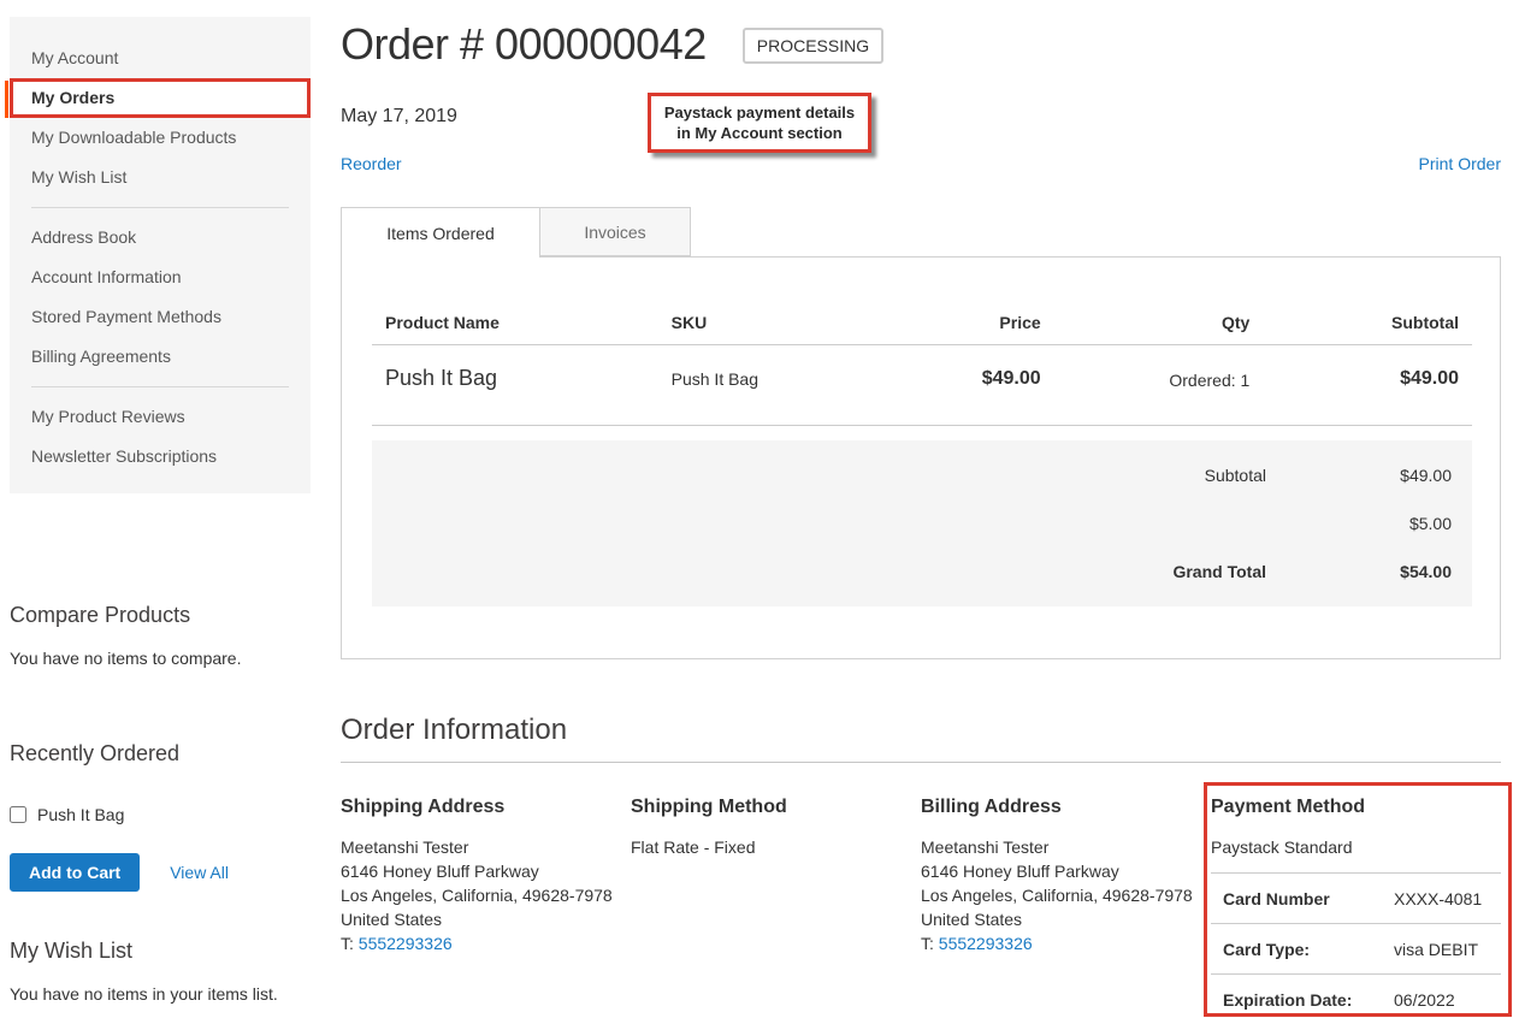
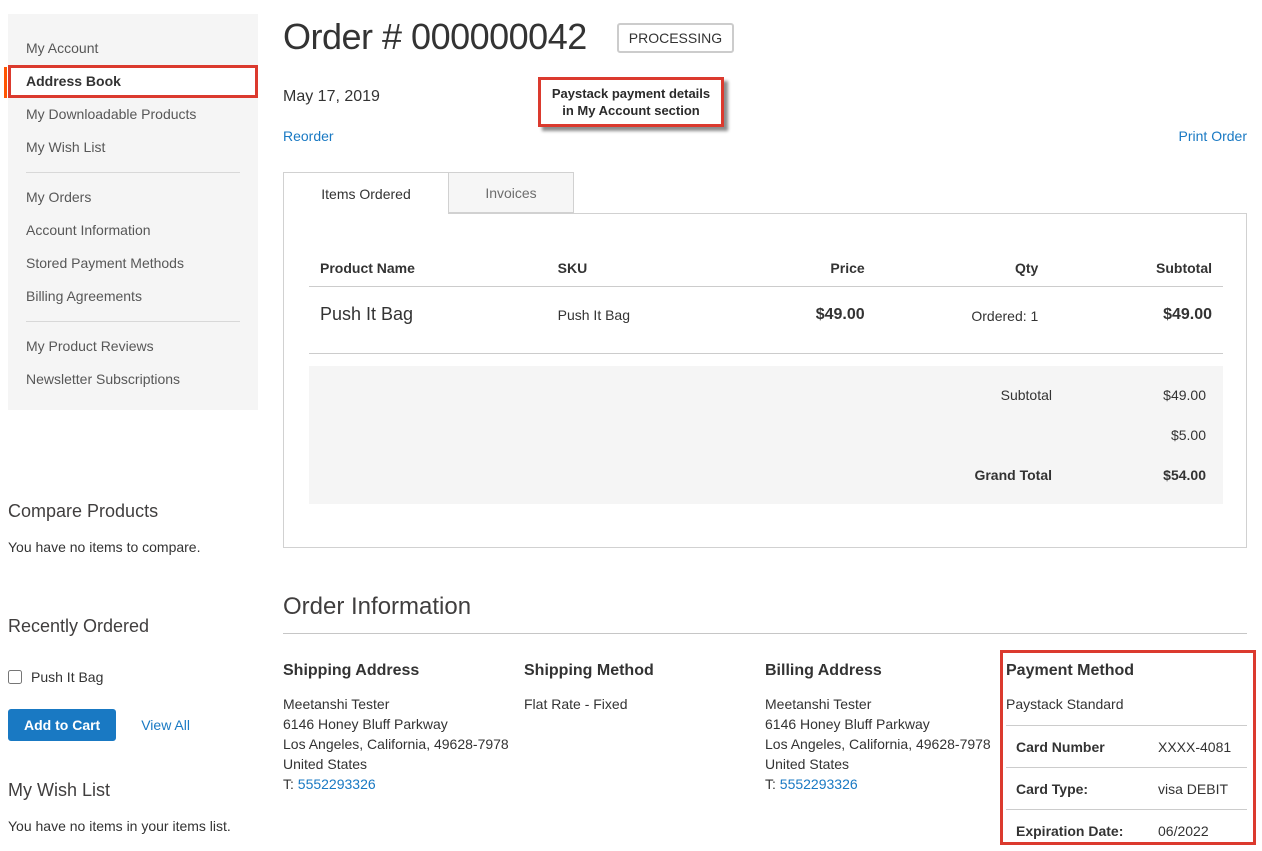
  My Account
- My Orders
+ Address Book
  My Downloadable Products
  My Wish List
- Address Book
+ My Orders
  Account Information
  Stored Payment Methods
  Billing Agreements
  My Product Reviews
  Newsletter Subscriptions
  Compare Products
  You have no items to compare.
  Recently Ordered
  Push It Bag
  Add to Cart
  View All
  My Wish List
  You have no items in your items list.
  Order # 000000042
  PROCESSING
  May 17, 2019
  Paystack payment details
  in My Account section
  Reorder
  Print Order
  Items Ordered
  Invoices
  Product Name	SKU	Price	Qty	Subtotal
  Push It Bag	Push It Bag	$49.00	Ordered: 1	$49.00
  Subtotal
  $49.00
  $5.00
  Grand Total
  $54.00
  Order Information
  Shipping Address
  Meetanshi Tester
  6146 Honey Bluff Parkway
  Los Angeles, California, 49628-7978
  United States
  T: 5552293326
  Shipping Method
  Flat Rate - Fixed
  Billing Address
  Meetanshi Tester
  6146 Honey Bluff Parkway
  Los Angeles, California, 49628-7978
  United States
  T: 5552293326
  Payment Method
  Paystack Standard
  Card Number
  XXXX-4081
  Card Type:
  visa DEBIT
  Expiration Date:
  06/2022
